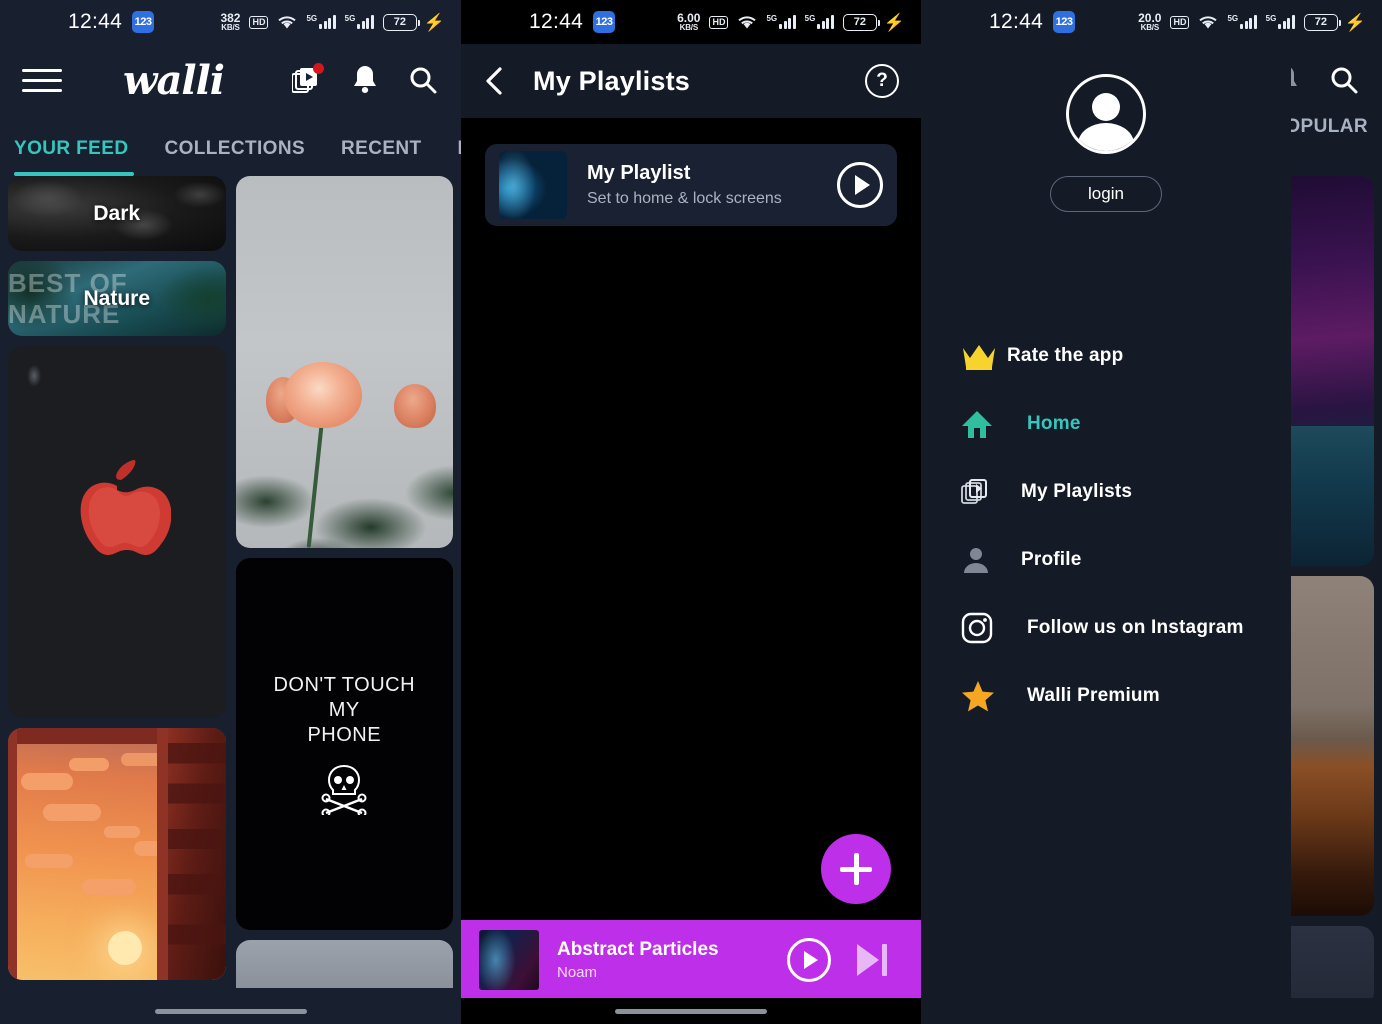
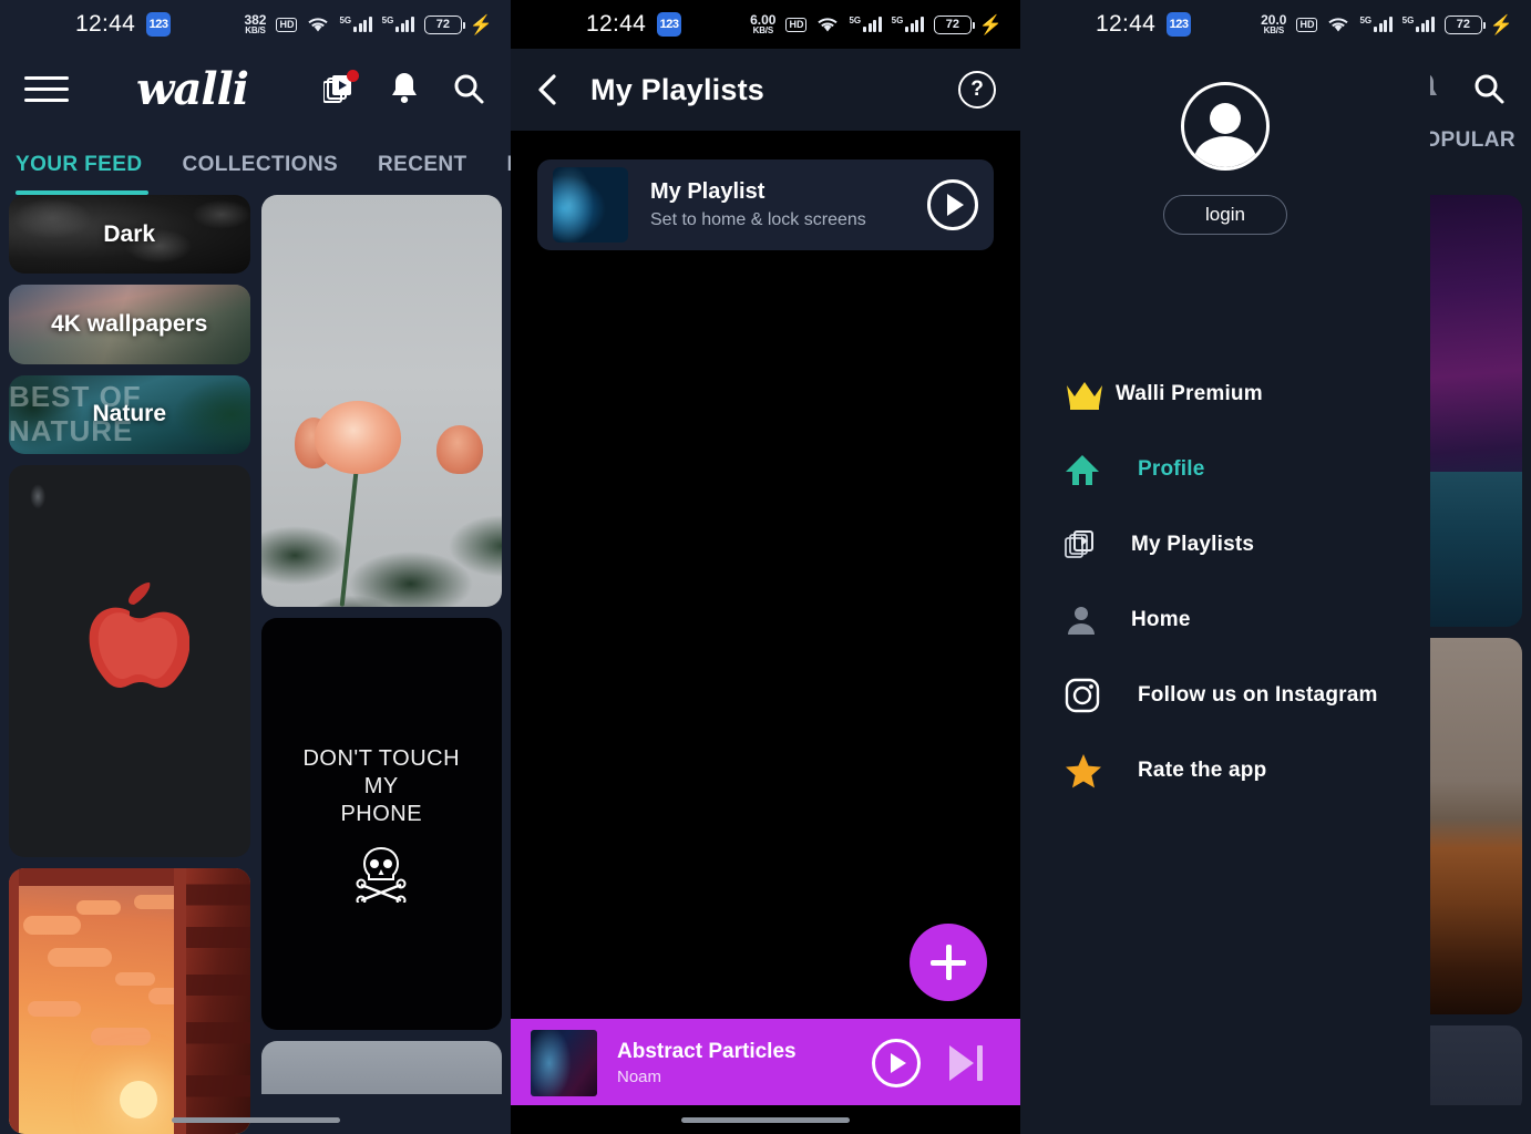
  12:44
  123
  382
  KB/S
  HD
  5G
  5G
  72
  ⚡
  walli
  YOUR FEED
  COLLECTIONS
  RECENT
  Dark
+ 4K wallpapers
  BEST OF NATURE
  Nature
  DON'T TOUCH
  MY
  PHONE
  12:44
  123
  6.00
  KB/S
  HD
  5G
  5G
  72
  ⚡
  My Playlists
  ?
  My Playlist
  Set to home & lock screens
  Abstract Particles
  Noam
  OPULAR
  12:44
  123
  20.0
  KB/S
  HD
  5G
  5G
  72
  ⚡
  login
- Rate the app
+ Walli Premium
- Home
+ Profile
  My Playlists
- Profile
+ Home
  Follow us on Instagram
- Walli Premium
+ Rate the app
